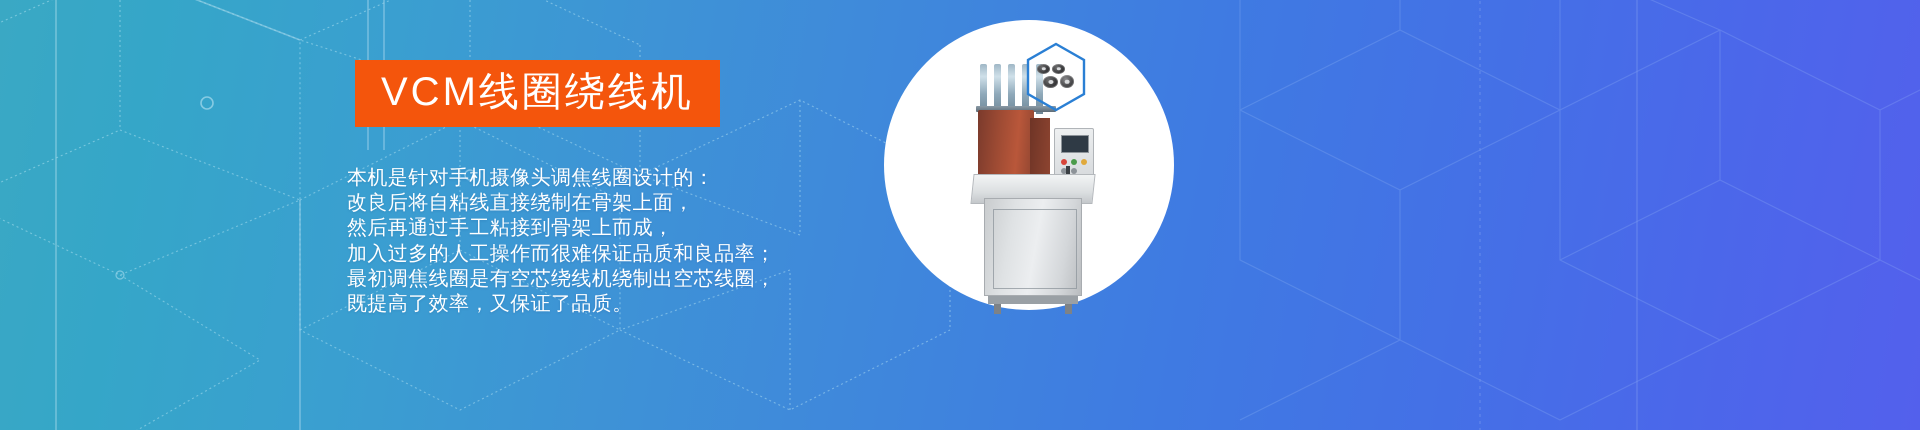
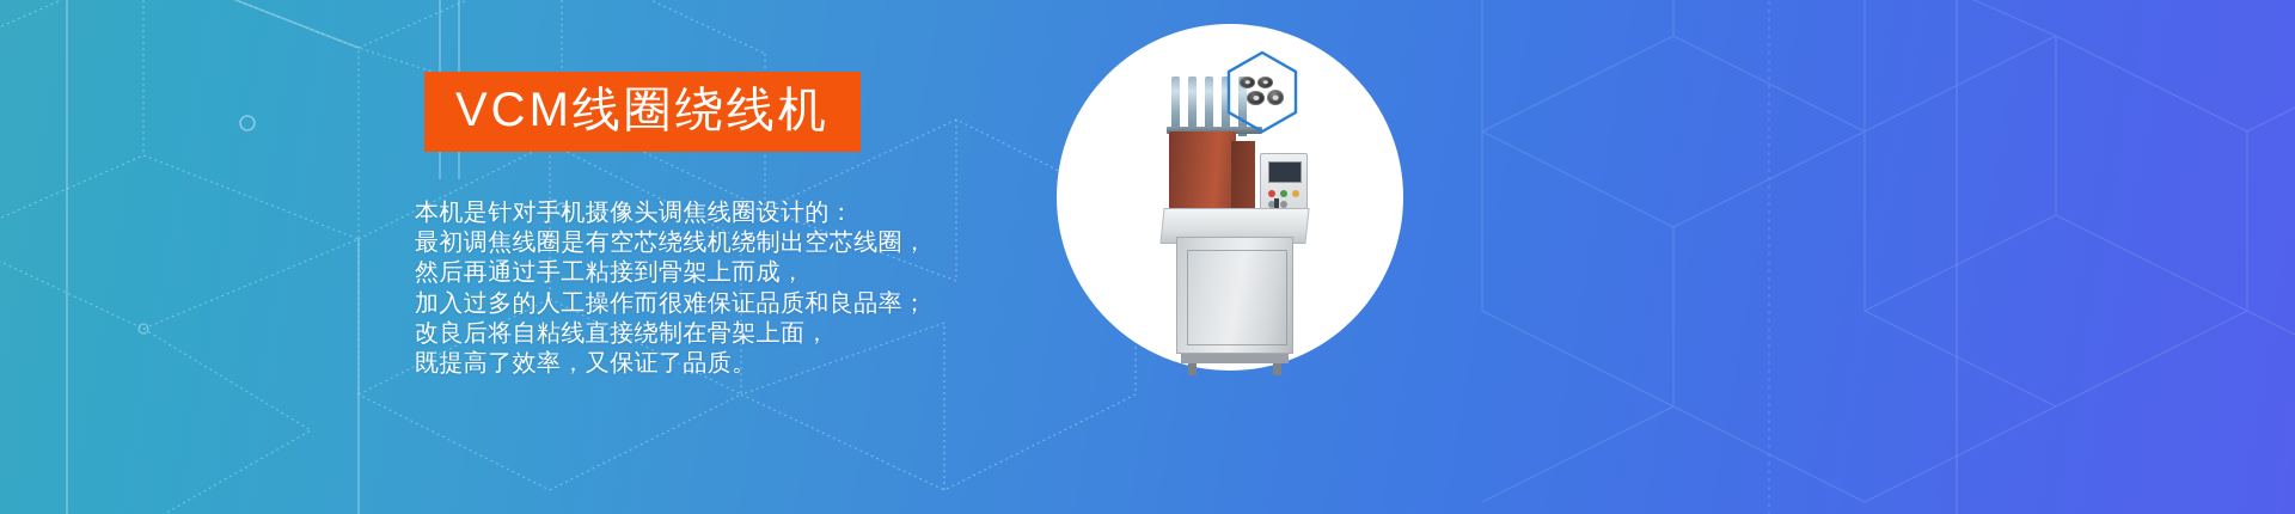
  VCM线圈绕线机
  本机是针对手机摄像头调焦线圈设计的：
- 改良后将自粘线直接绕制在骨架上面，
+ 最初调焦线圈是有空芯绕线机绕制出空芯线圈，
  然后再通过手工粘接到骨架上而成，
  加入过多的人工操作而很难保证品质和良品率；
- 最初调焦线圈是有空芯绕线机绕制出空芯线圈，
+ 改良后将自粘线直接绕制在骨架上面，
  既提高了效率，又保证了品质。
